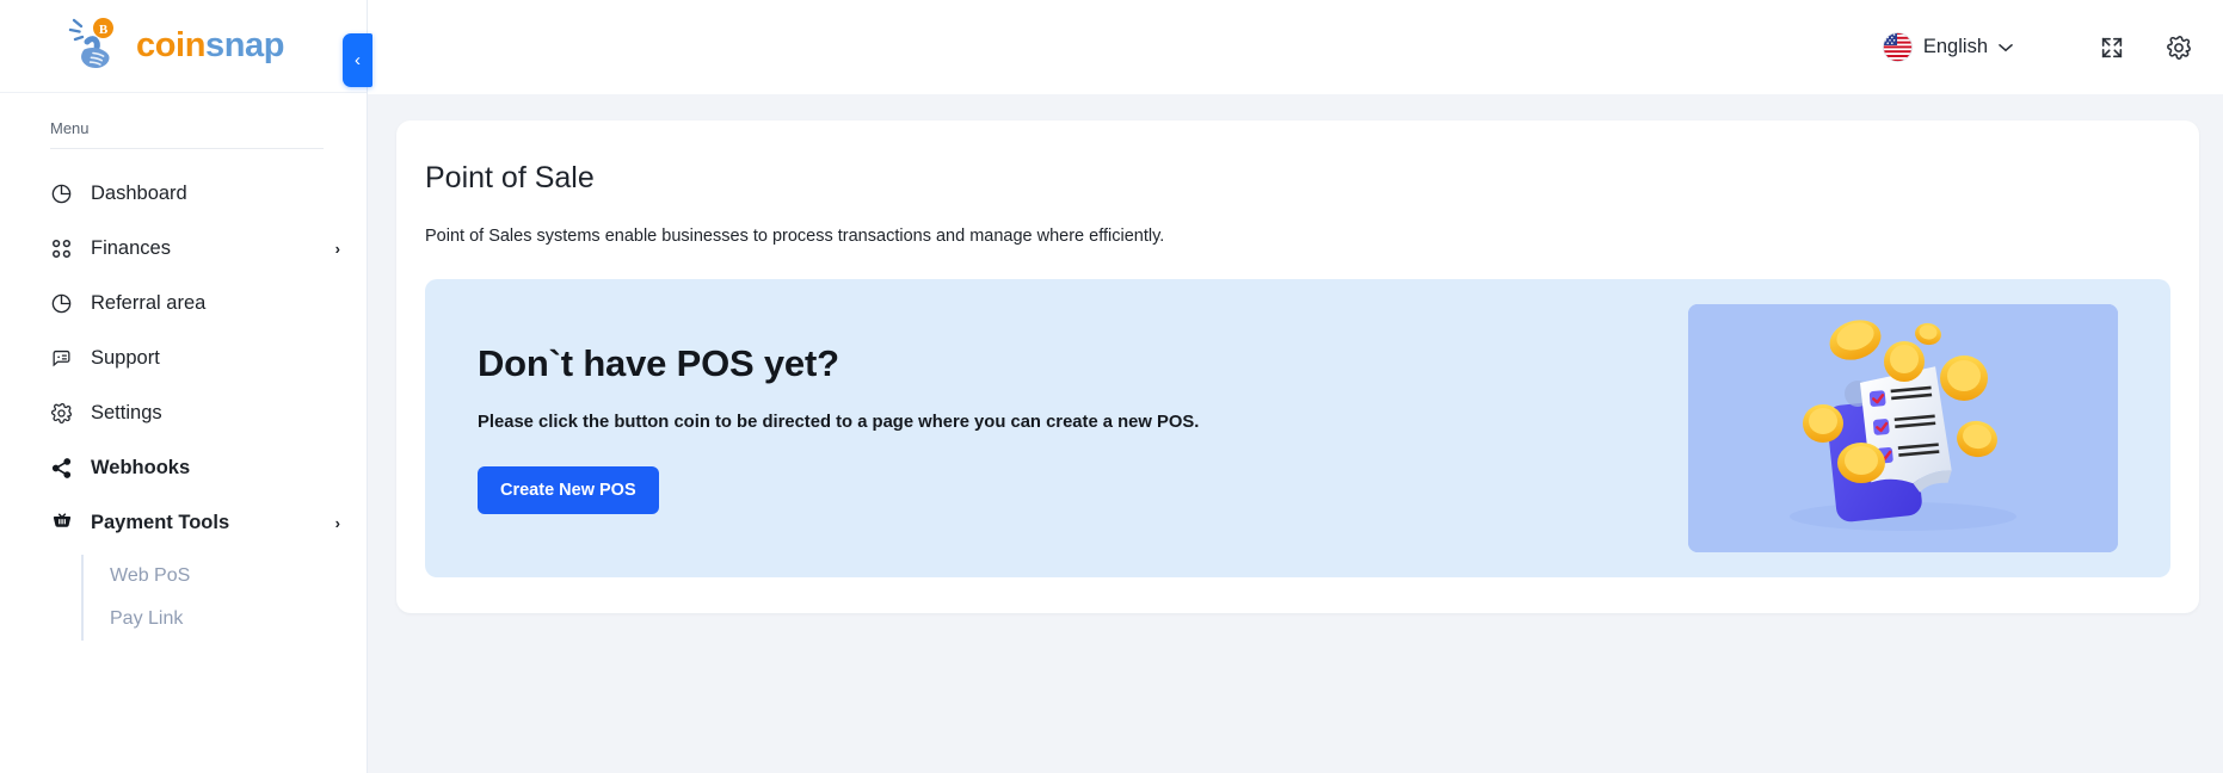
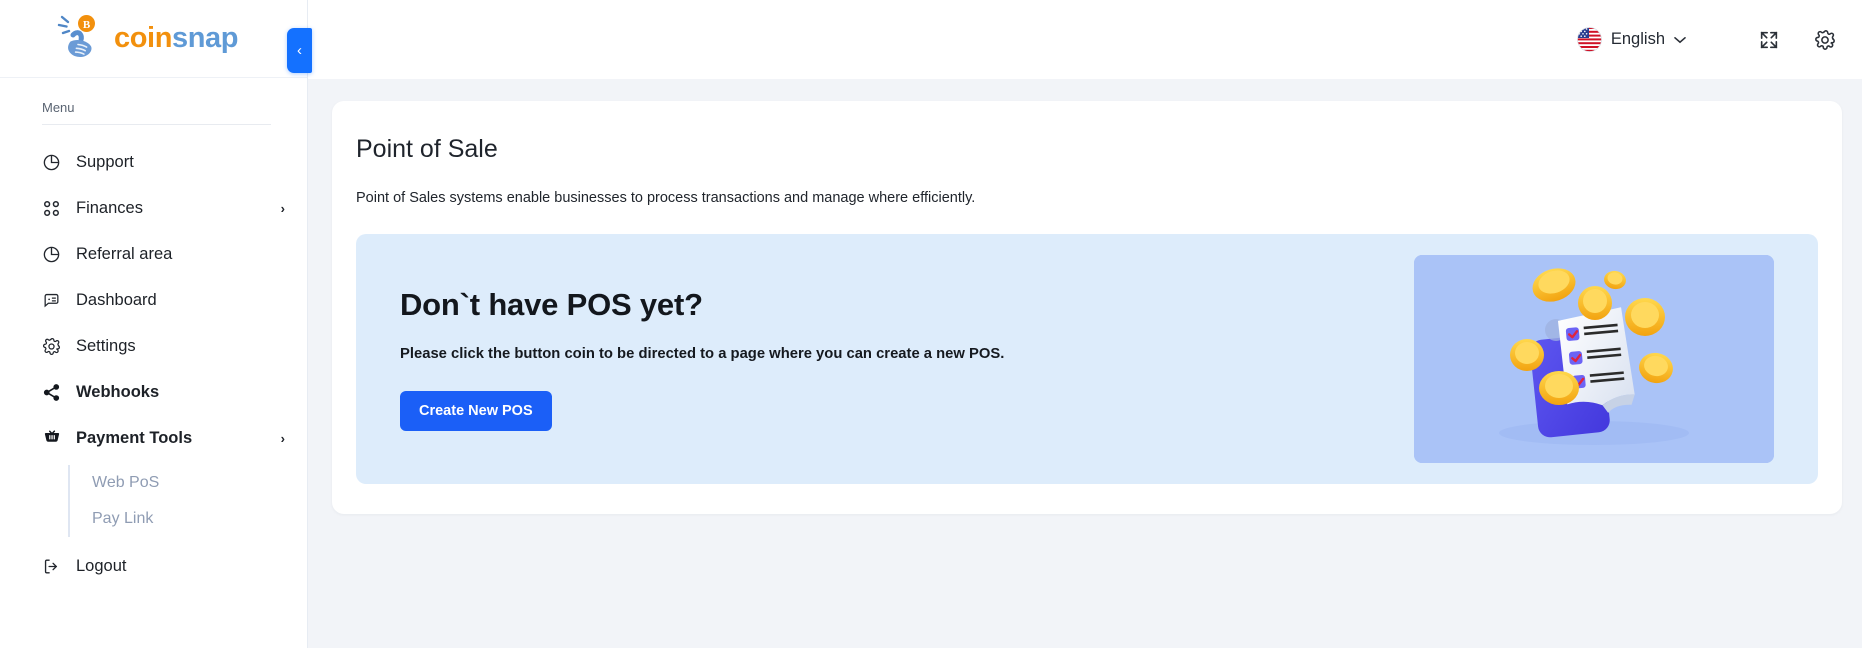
  B
  coinsnap
  Menu
- Dashboard
+ Support
  Finances
  ›
  Referral area
- Support
+ Dashboard
  Settings
  Webhooks
  Payment Tools
  ›
  Web PoS
  Pay Link
+ Logout
  ‹
  English
  Point of Sale
  Point of Sales systems enable businesses to process transactions and manage where efficiently.
  Don`t have POS yet?
  Please click the button coin to be directed to a page where you can create a new POS.
  Create New POS
